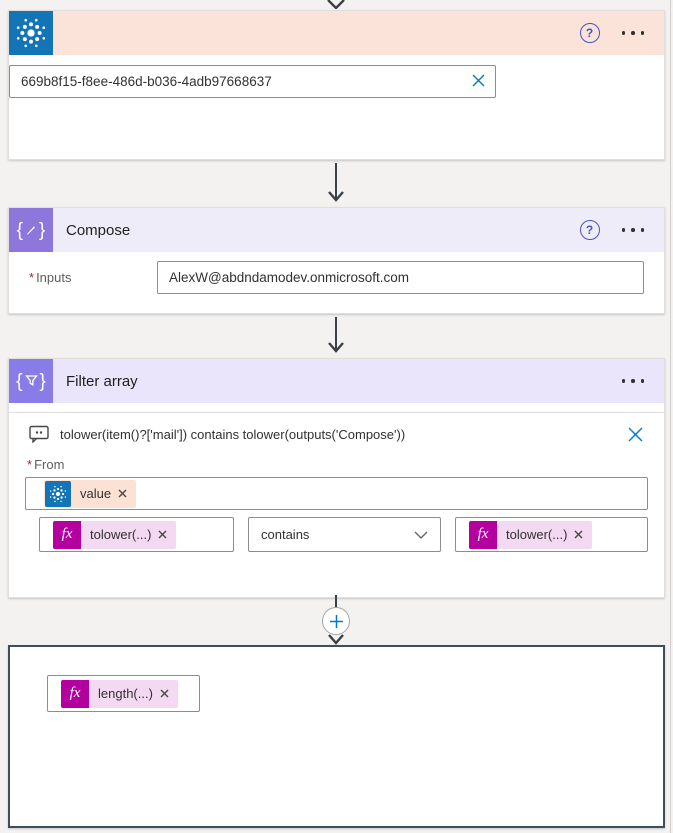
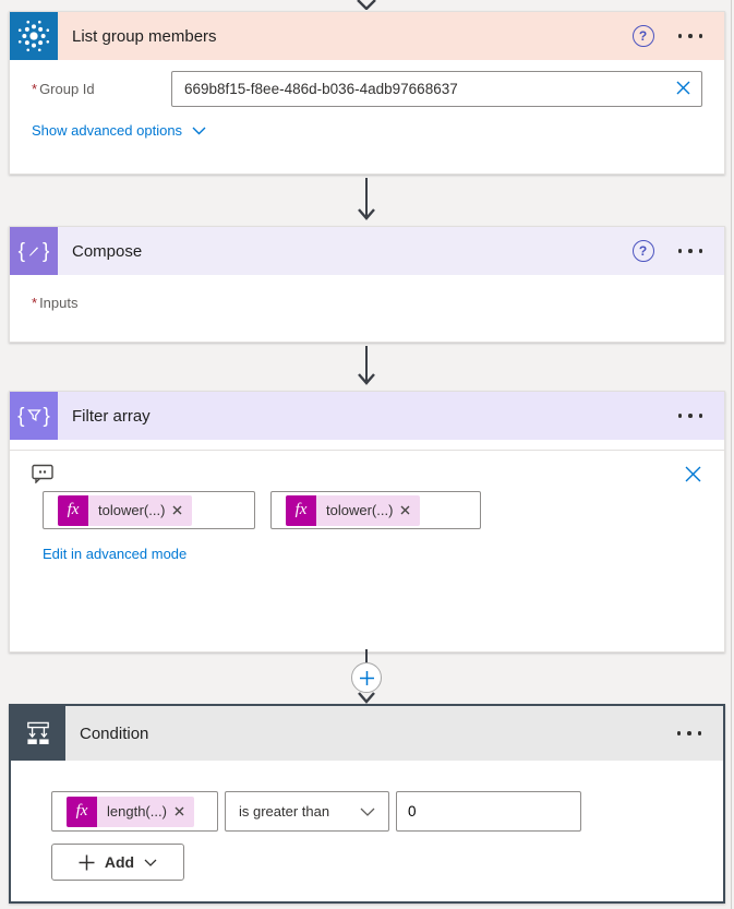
+ List group members
  ?
+ * Group Id
  669b8f15-f8ee-486d-b036-4adb97668637
+ Show advanced options
  {
  }
  Compose
  ?
  * Inputs
- AlexW@abdndamodev.onmicrosoft.com
  {
  }
  Filter array
- tolower(item()?['mail']) contains tolower(outputs('Compose'))
- * From
- value
  fx
  tolower(...)
- contains
  fx
  tolower(...)
+ Edit in advanced mode
+ Condition
  fx
  length(...)
+ is greater than
+ 0
+ Add
